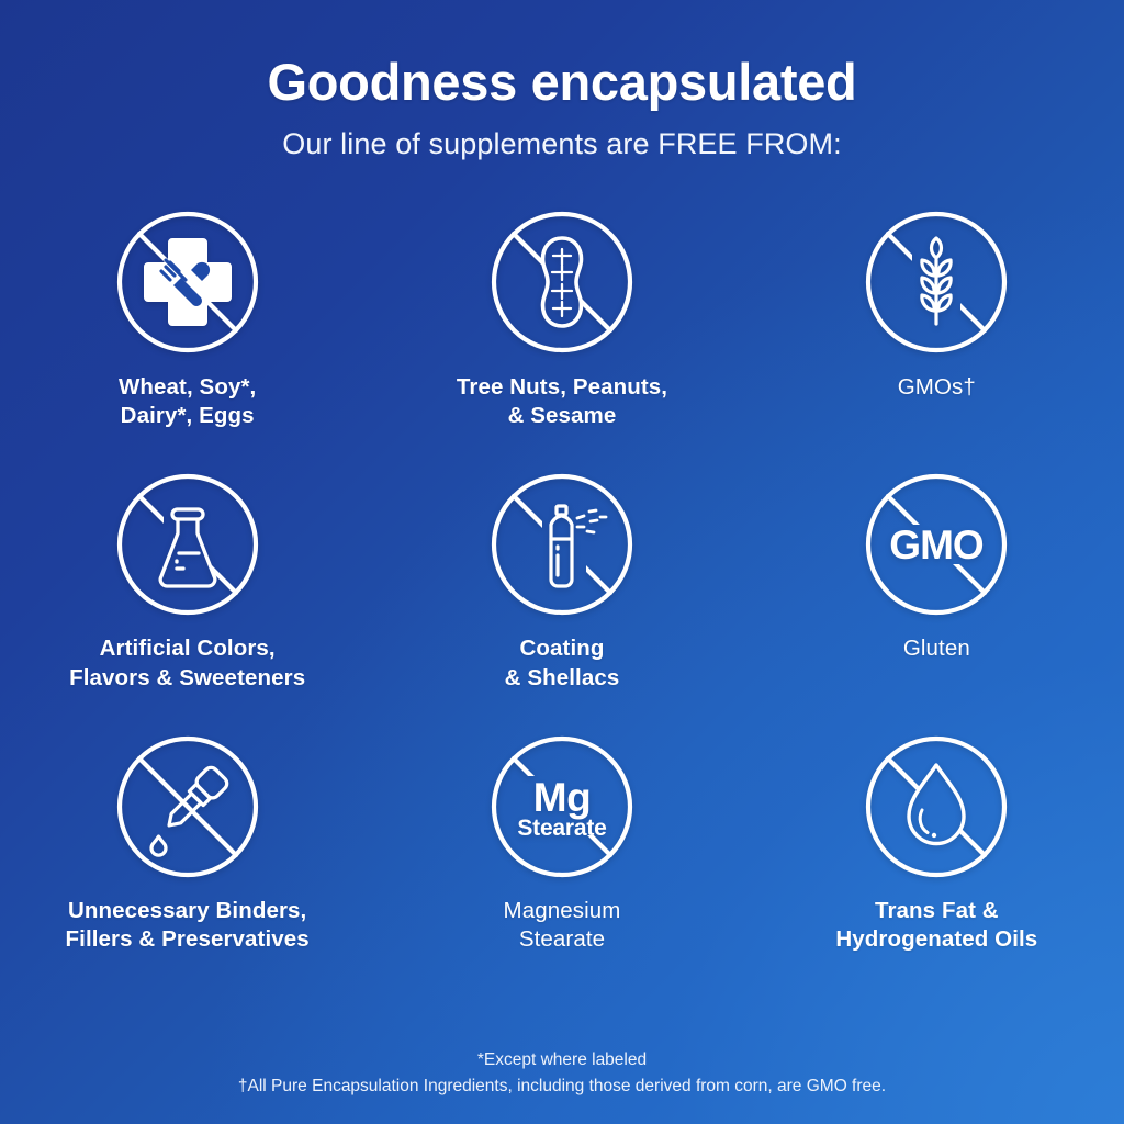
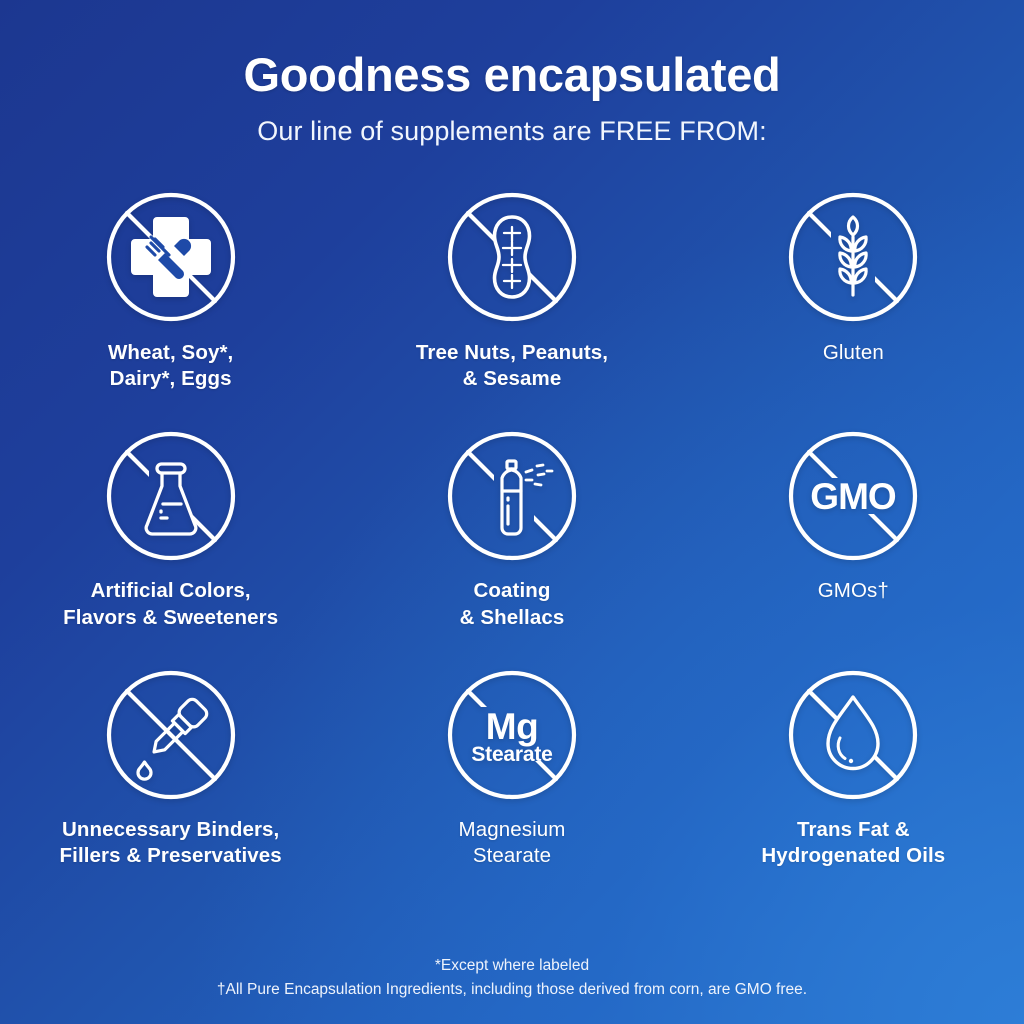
  Goodness encapsulated
  Our line of supplements are FREE FROM:
  Wheat, Soy*,
  Dairy*, Eggs
  Tree Nuts, Peanuts,
  & Sesame
- GMOs†
+ Gluten
  Artificial Colors,
  Flavors & Sweeteners
  Coating
  & Shellacs
  GMO
- Gluten
+ GMOs†
  Unnecessary Binders,
  Fillers & Preservatives
  Mg
  Stearate
  Magnesium
  Stearate
  Trans Fat &
  Hydrogenated Oils
  *Except where labeled
  †All Pure Encapsulation Ingredients, including those derived from corn, are GMO free.
